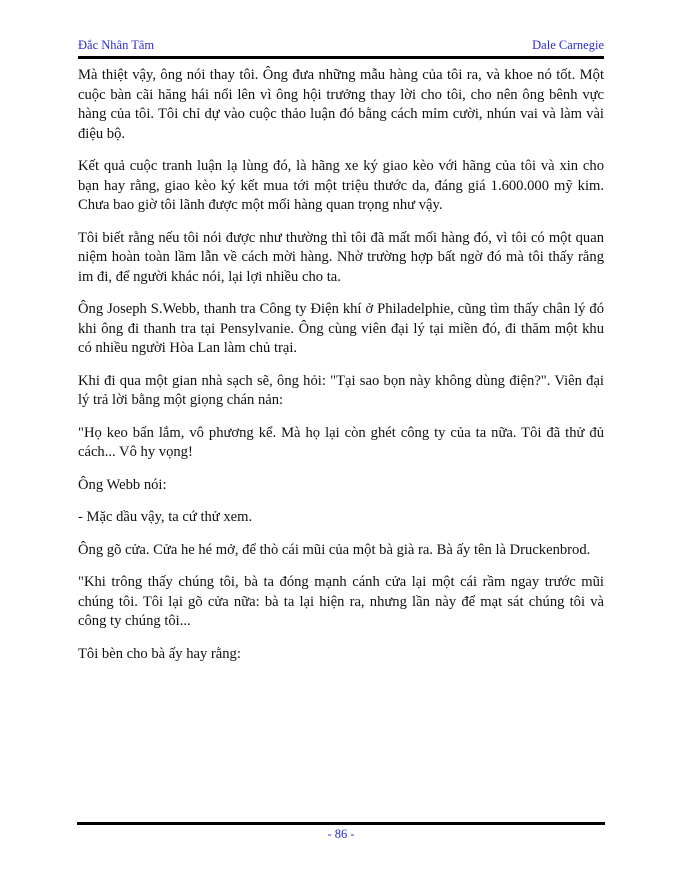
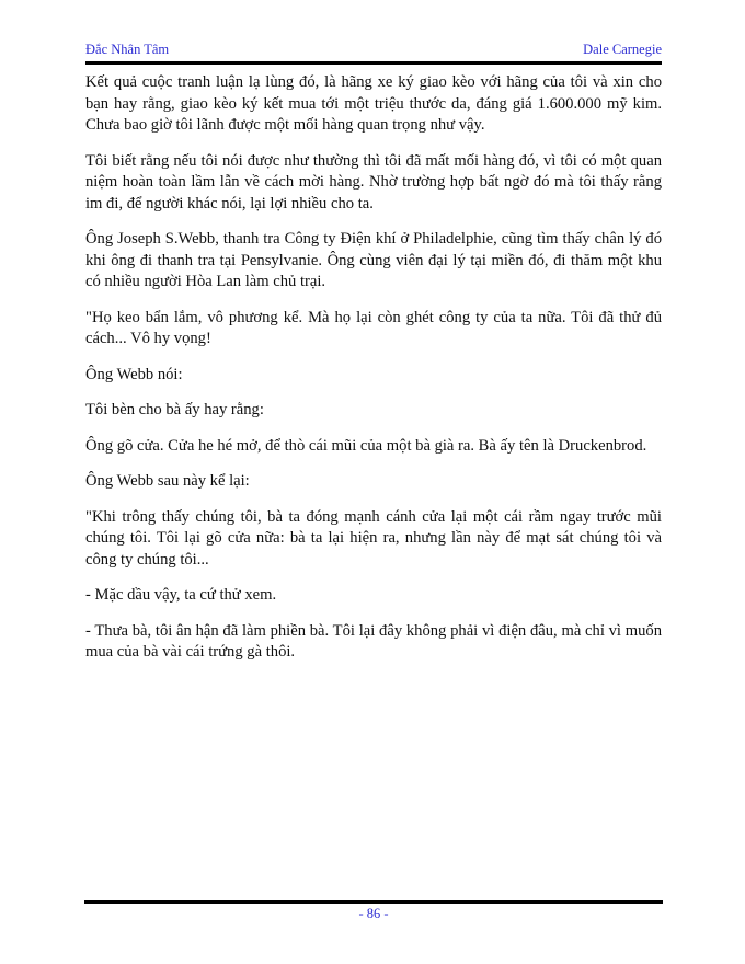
  Đắc Nhân Tâm
  Dale Carnegie
- Mà thiệt vậy, ông nói thay tôi. Ông đưa những mẫu hàng của tôi ra, và khoe nó tốt. Một cuộc bàn cãi hăng hái nổi lên vì ông hội trưởng thay lời cho tôi, cho nên ông bênh vực hàng của tôi. Tôi chỉ dự vào cuộc thảo luận đó bằng cách mỉm cười, nhún vai và làm vài điệu bộ.
  Kết quả cuộc tranh luận lạ lùng đó, là hãng xe ký giao kèo với hãng của tôi và xin cho bạn hay rằng, giao kèo ký kết mua tới một triệu thước da, đáng giá 1.600.000 mỹ kim. Chưa bao giờ tôi lãnh được một mối hàng quan trọng như vậy.
  Tôi biết rằng nếu tôi nói được như thường thì tôi đã mất mối hàng đó, vì tôi có một quan niệm hoàn toàn lầm lẫn về cách mời hàng. Nhờ trường hợp bất ngờ đó mà tôi thấy rằng im đi, để người khác nói, lại lợi nhiều cho ta.
  Ông Joseph S.Webb, thanh tra Công ty Điện khí ở Philadelphie, cũng tìm thấy chân lý đó khi ông đi thanh tra tại Pensylvanie. Ông cùng viên đại lý tại miền đó, đi thăm một khu có nhiều người Hòa Lan làm chủ trại.
- Khi đi qua một gian nhà sạch sẽ, ông hỏi: "Tại sao bọn này không dùng điện?". Viên đại lý trả lời bằng một giọng chán nản:
  "Họ keo bẩn lắm, vô phương kể. Mà họ lại còn ghét công ty của ta nữa. Tôi đã thử đủ cách... Vô hy vọng!
  Ông Webb nói:
- - Mặc dầu vậy, ta cứ thử xem.
+ Tôi bèn cho bà ấy hay rằng:
  Ông gõ cửa. Cửa he hé mở, để thò cái mũi của một bà già ra. Bà ấy tên là Druckenbrod.
+ Ông Webb sau này kể lại:
  "Khi trông thấy chúng tôi, bà ta đóng mạnh cánh cửa lại một cái rầm ngay trước mũi chúng tôi. Tôi lại gõ cửa nữa: bà ta lại hiện ra, nhưng lần này để mạt sát chúng tôi và công ty chúng tôi...
- Tôi bèn cho bà ấy hay rằng:
+ - Mặc dầu vậy, ta cứ thử xem.
+ - Thưa bà, tôi ân hận đã làm phiền bà. Tôi lại đây không phải vì điện đâu, mà chỉ vì muốn mua của bà vài cái trứng gà thôi.
  - 86 -
